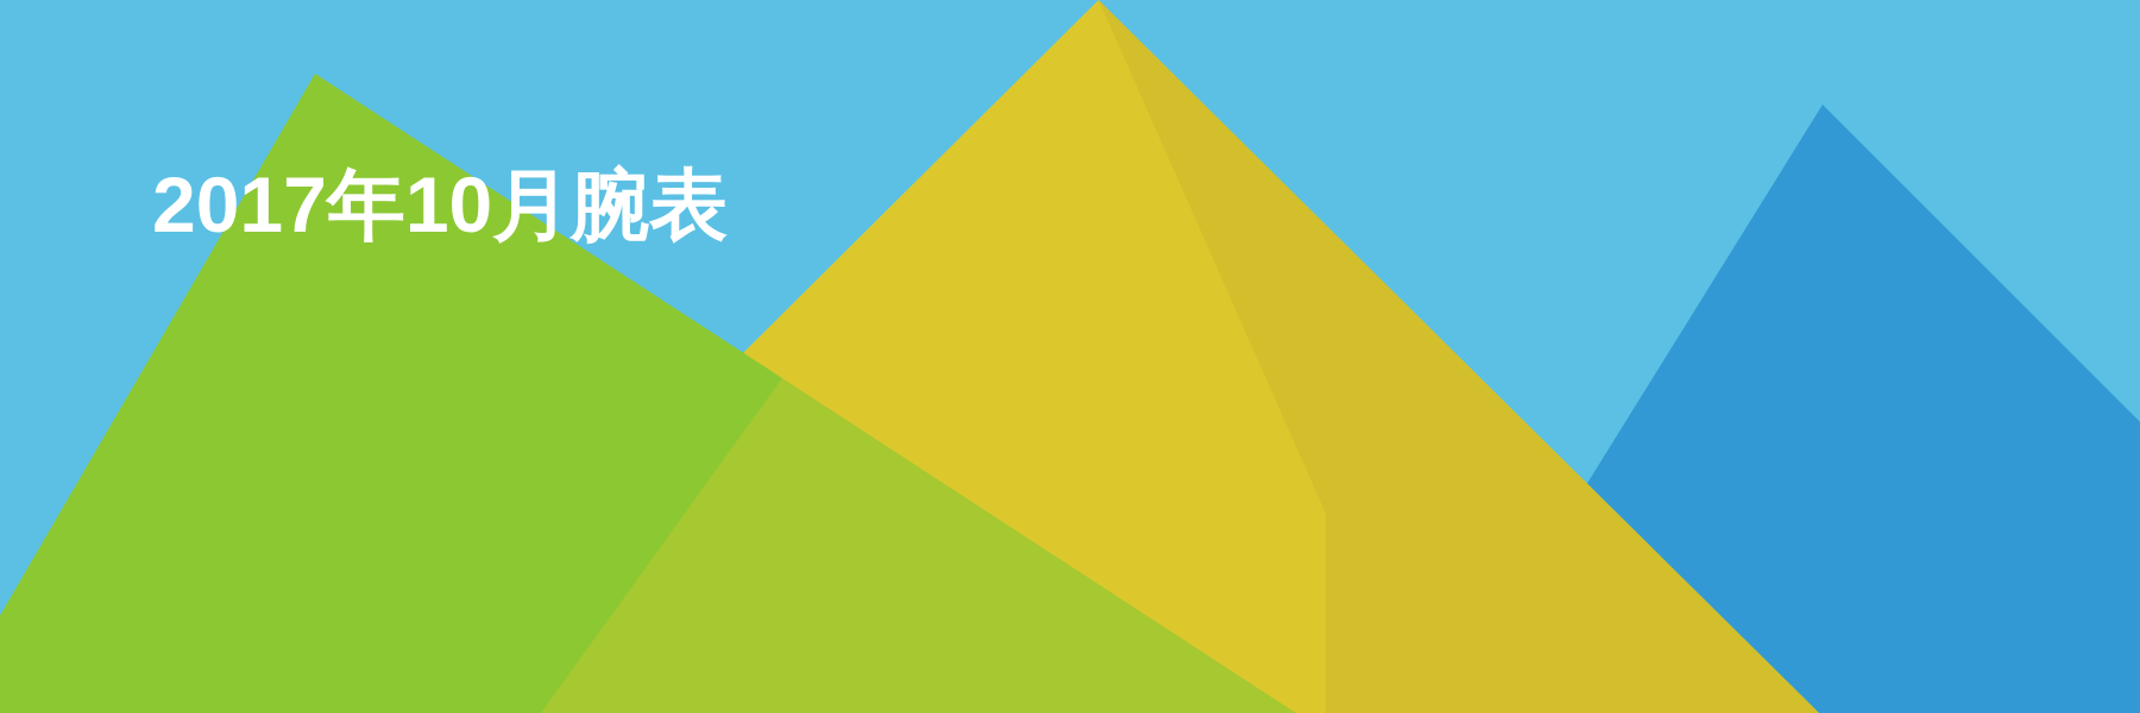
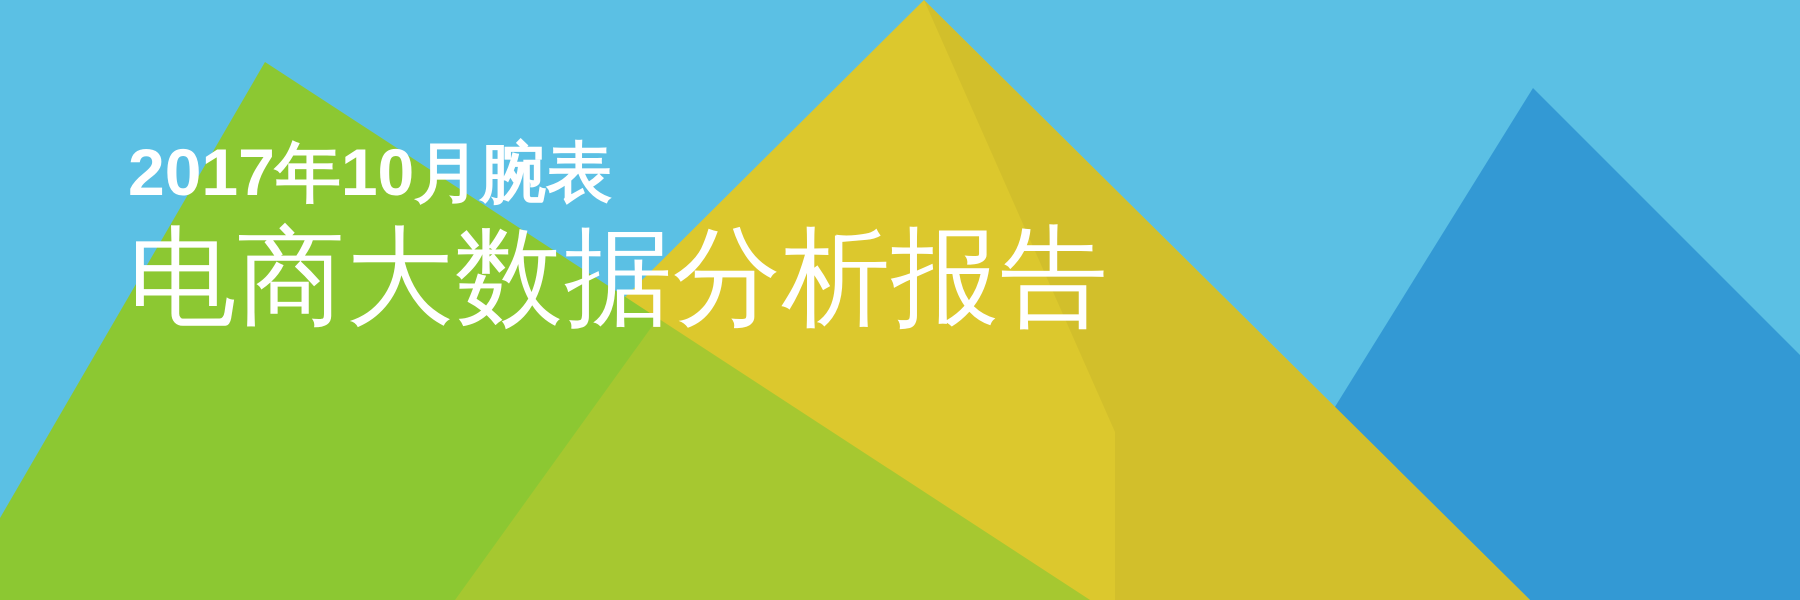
  2017年10月腕表
+ 电商大数据分析报告
